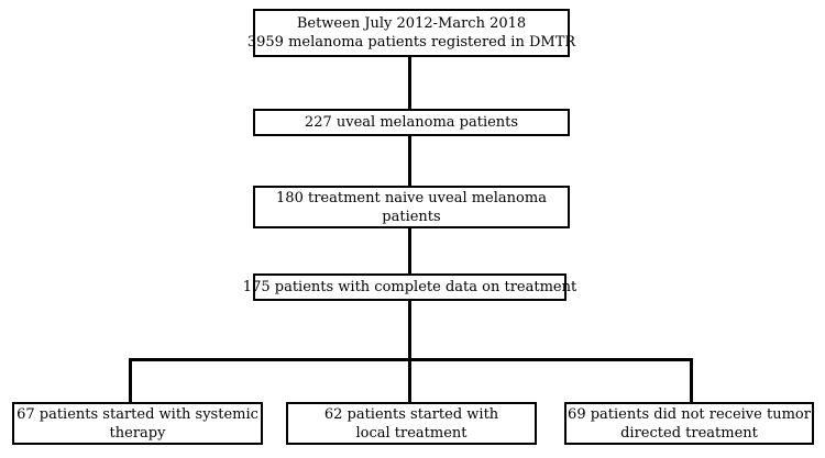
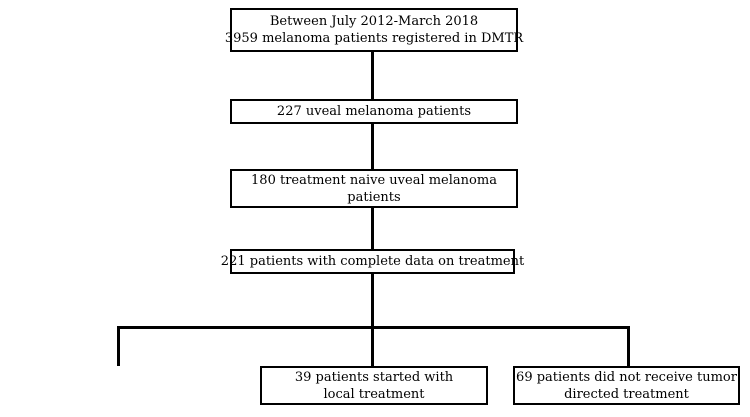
  Between July 2012-March 2018
  3959 melanoma patients registered in DMTR
  227 uveal melanoma patients
  180 treatment naive uveal melanoma
  patients
- 175 patients with complete data on treatment
+ 221 patients with complete data on treatment
- 67 patients started with systemic
- therapy
- 62 patients started with
+ 39 patients started with
  local treatment
  69 patients did not receive tumor
  directed treatment
